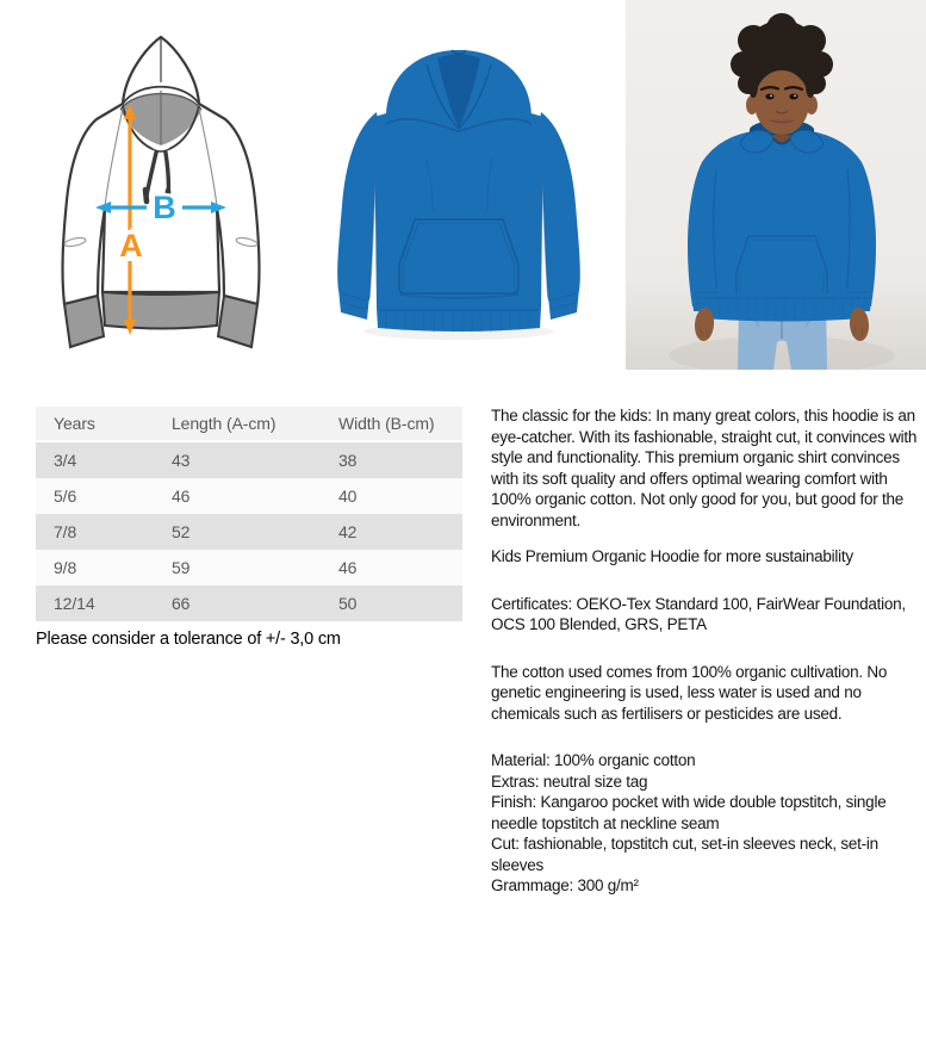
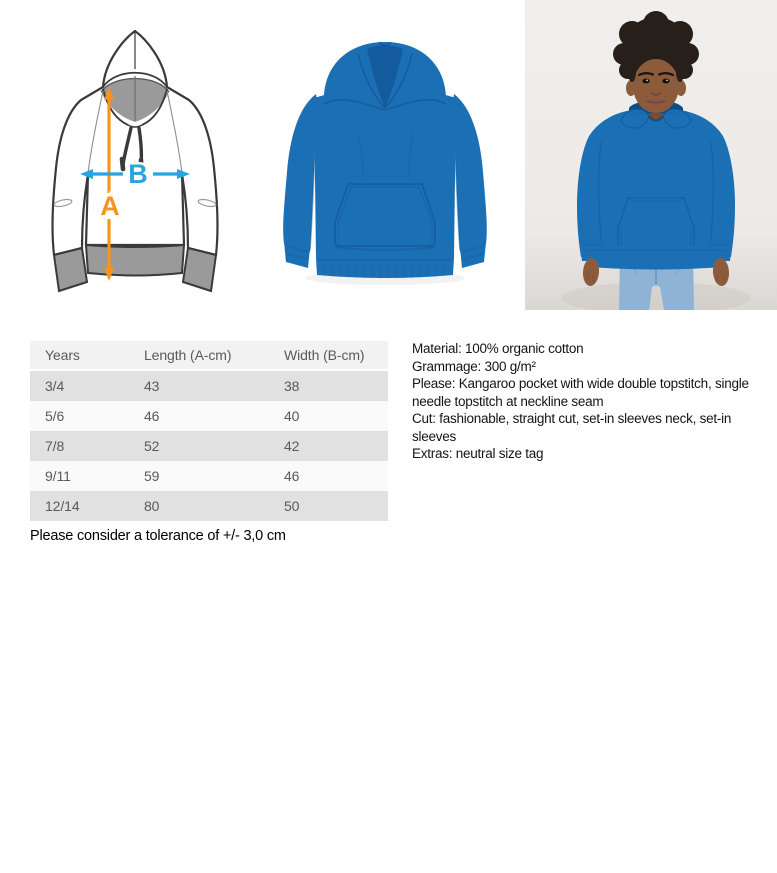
  A
  B
  Years	Length (A-cm)	Width (B-cm)
  3/4	43	38
  5/6	46	40
  7/8	52	42
- 9/8	59	46
+ 9/11	59	46
- 12/14	66	50
+ 12/14	80	50
  Please consider a tolerance of +/- 3,0 cm
- The classic for the kids: In many great colors, this hoodie is an eye-catcher. With its fashionable, straight cut, it convinces with style and functionality. This premium organic shirt convinces with its soft quality and offers optimal wearing comfort with 100% organic cotton. Not only good for you, but good for the environment.
- Kids Premium Organic Hoodie for more sustainability
- Certificates: OEKO-Tex Standard 100, FairWear Foundation, OCS 100 Blended, GRS, PETA
- The cotton used comes from 100% organic cultivation. No genetic engineering is used, less water is used and no chemicals such as fertilisers or pesticides are used.
  Material: 100% organic cotton
- Extras: neutral size tag
+ Grammage: 300 g/m²
- Finish: Kangaroo pocket with wide double topstitch, single needle topstitch at neckline seam
+ Please: Kangaroo pocket with wide double topstitch, single needle topstitch at neckline seam
- Cut: fashionable, topstitch cut, set-in sleeves neck, set-in sleeves
+ Cut: fashionable, straight cut, set-in sleeves neck, set-in sleeves
- Grammage: 300 g/m²
+ Extras: neutral size tag
